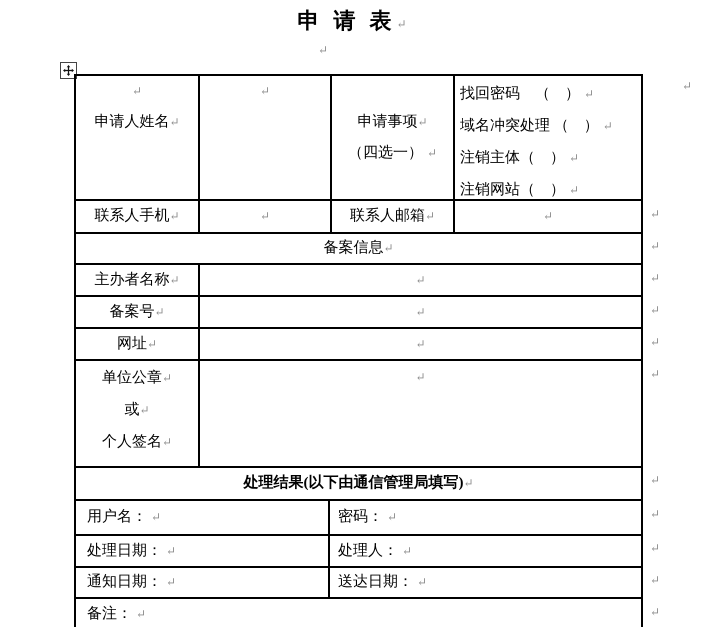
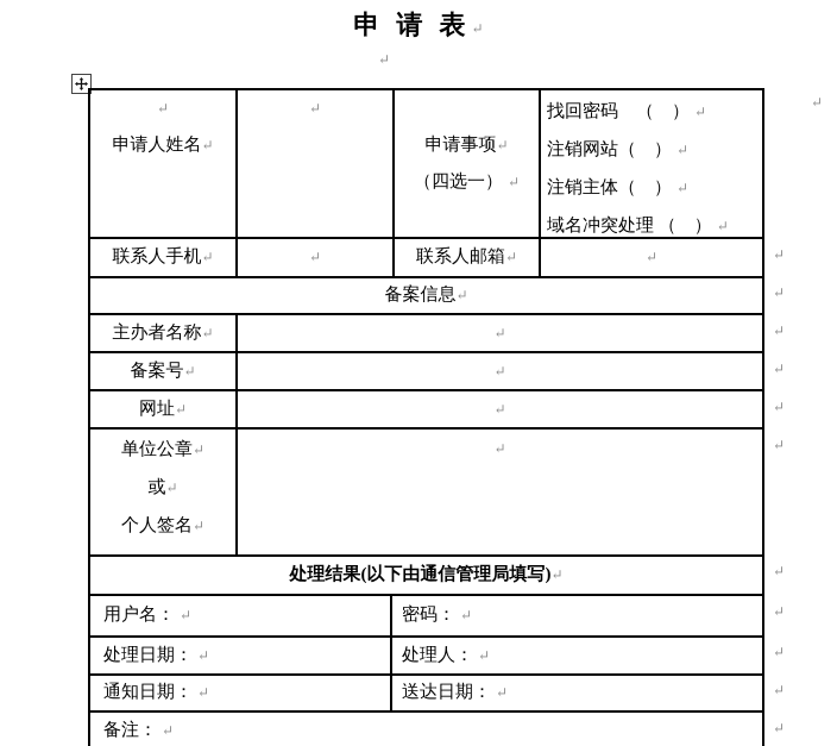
  申 请 表 ↵
  ↵
  ↵
  申请人姓名↵
  ↵
  申请事项↵
  （四选一） ↵
  找回密码 （ ） ↵
- 域名冲突处理 （ ） ↵
+ 注销网站（ ） ↵
  注销主体（ ） ↵
- 注销网站（ ） ↵
+ 域名冲突处理 （ ） ↵
  联系人手机↵
  ↵
  联系人邮箱↵
  ↵
  备案信息↵
  主办者名称↵
  ↵
  备案号↵
  ↵
  网址↵
  ↵
  单位公章↵
  或↵
  个人签名↵
  ↵
  处理结果(以下由通信管理局填写)↵
  用户名： ↵
  密码： ↵
  处理日期： ↵
  处理人： ↵
  通知日期： ↵
  送达日期： ↵
  备注： ↵
  ↵
  ↵
  ↵
  ↵
  ↵
  ↵
  ↵
  ↵
  ↵
  ↵
  ↵
  ↵
